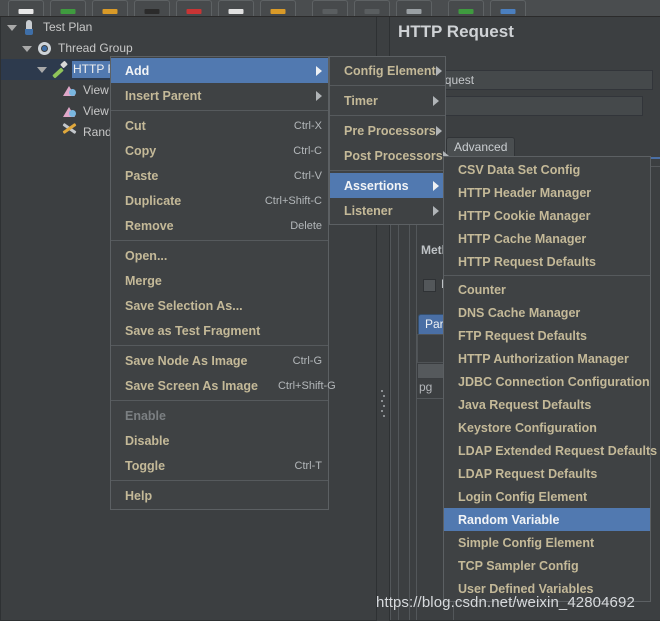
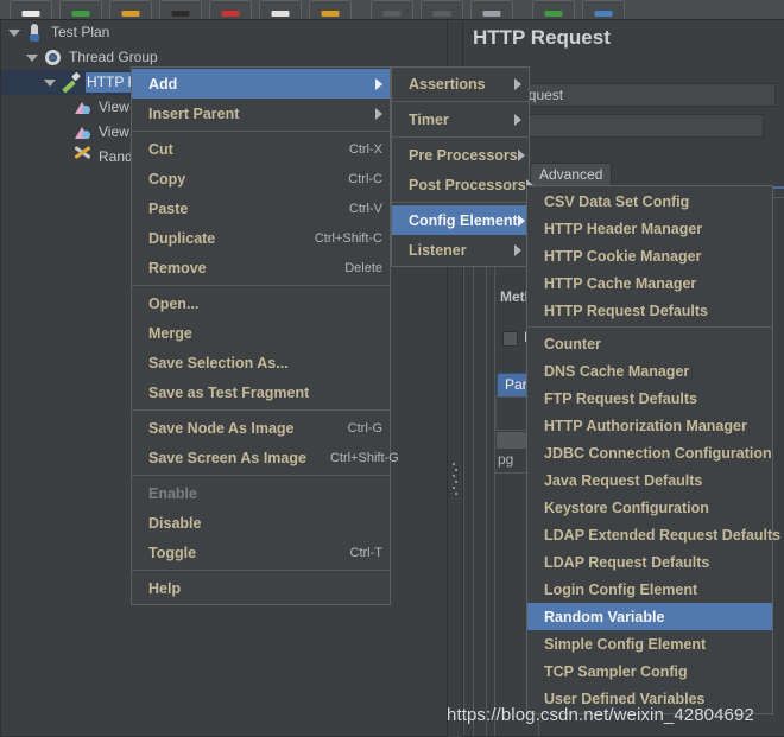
  Test Plan
  Thread Group
  HTTP Request
  Advanced
  Par
  pg
  Add
  Insert Parent
  Cut
  Ctrl-X
  Copy
  Ctrl-C
  Paste
  Ctrl-V
  Duplicate
  Ctrl+Shift-C
  Remove
  Delete
  Open...
  Merge
  Save Selection As...
  Save as Test Fragment
  Save Node As Image
  Ctrl-G
  Save Screen As Image
  Ctrl+Shift-G
  Enable
  Disable
  Toggle
  Ctrl-T
  Help
- Config Element
+ Assertions
  Timer
  Pre Processors
  Post Processors
- Assertions
+ Config Element
  Listener
  CSV Data Set Config
  HTTP Header Manager
  HTTP Cookie Manager
  HTTP Cache Manager
  HTTP Request Defaults
  Counter
  DNS Cache Manager
  FTP Request Defaults
  HTTP Authorization Manager
  JDBC Connection Configuration
  Java Request Defaults
  Keystore Configuration
  LDAP Extended Request Defaults
  LDAP Request Defaults
  Login Config Element
  Random Variable
  Simple Config Element
  TCP Sampler Config
  User Defined Variables
  https://blog.csdn.net/weixin_42804692
